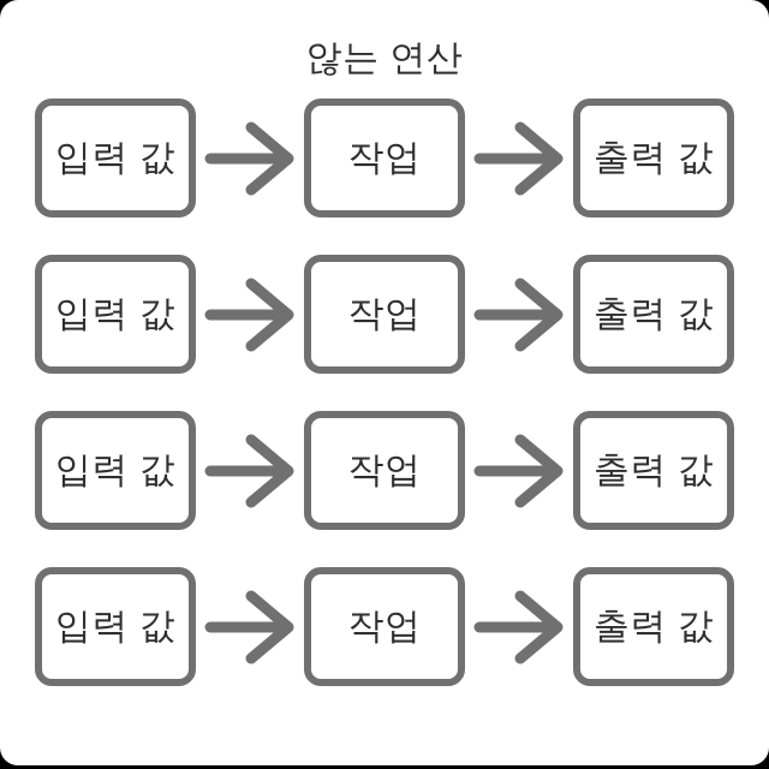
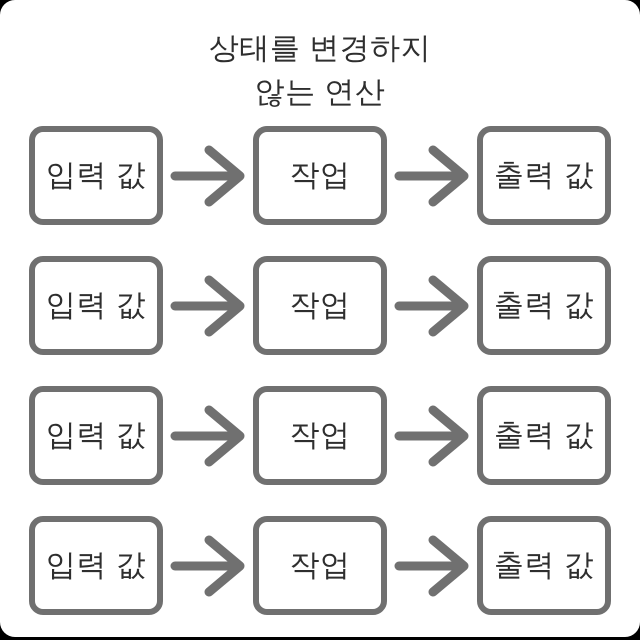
+ 상태를 변경하지
  않는 연산
  입력 값
  작업
  출력 값
  입력 값
  작업
  출력 값
  입력 값
  작업
  출력 값
  입력 값
  작업
  출력 값
